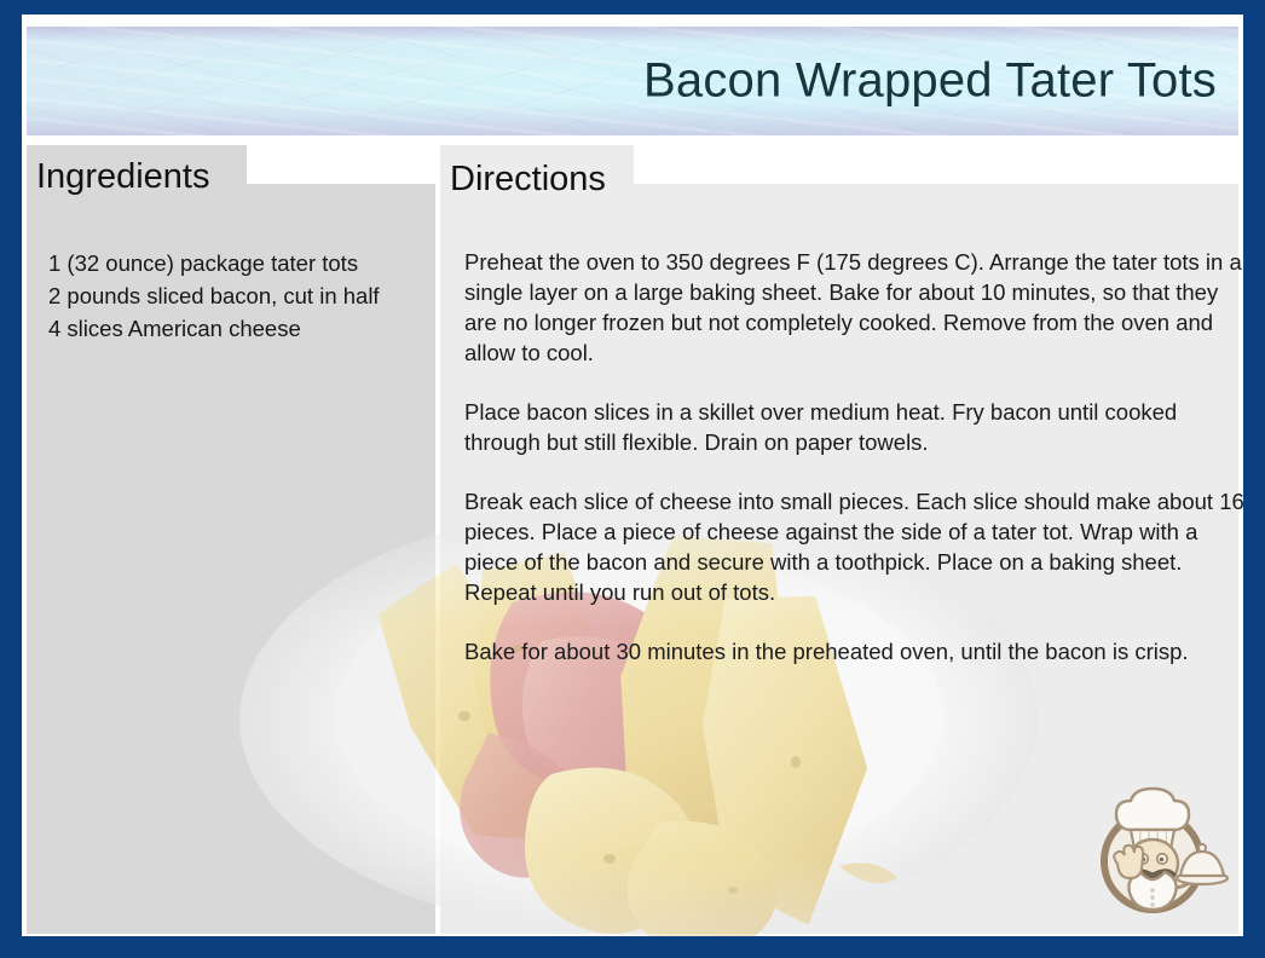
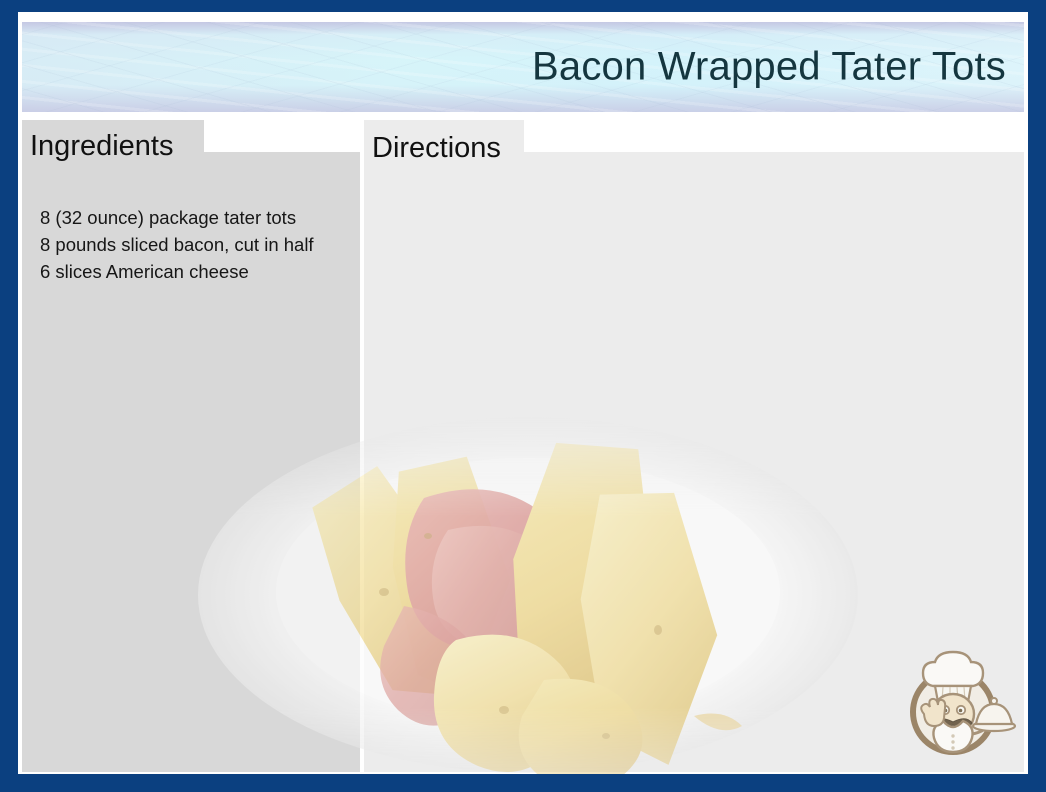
  Bacon Wrapped Tater Tots
  Ingredients
  Directions
- 1 (32 ounce) package tater tots
+ 8 (32 ounce) package tater tots
- 2 pounds sliced bacon, cut in half
+ 8 pounds sliced bacon, cut in half
- 4 slices American cheese
+ 6 slices American cheese
- Preheat the oven to 350 degrees F (175 degrees C). Arrange the tater tots in a single layer on a large baking sheet. Bake for about 10 minutes, so that they are no longer frozen but not completely cooked. Remove from the oven and allow to cool.
- Place bacon slices in a skillet over medium heat. Fry bacon until cooked through but still flexible. Drain on paper towels.
- Break each slice of cheese into small pieces. Each slice should make about 16 pieces. Place a piece of cheese against the side of a tater tot. Wrap with a piece of the bacon and secure with a toothpick. Place on a baking sheet. Repeat until you run out of tots.
- Bake for about 30 minutes in the preheated oven, until the bacon is crisp.
